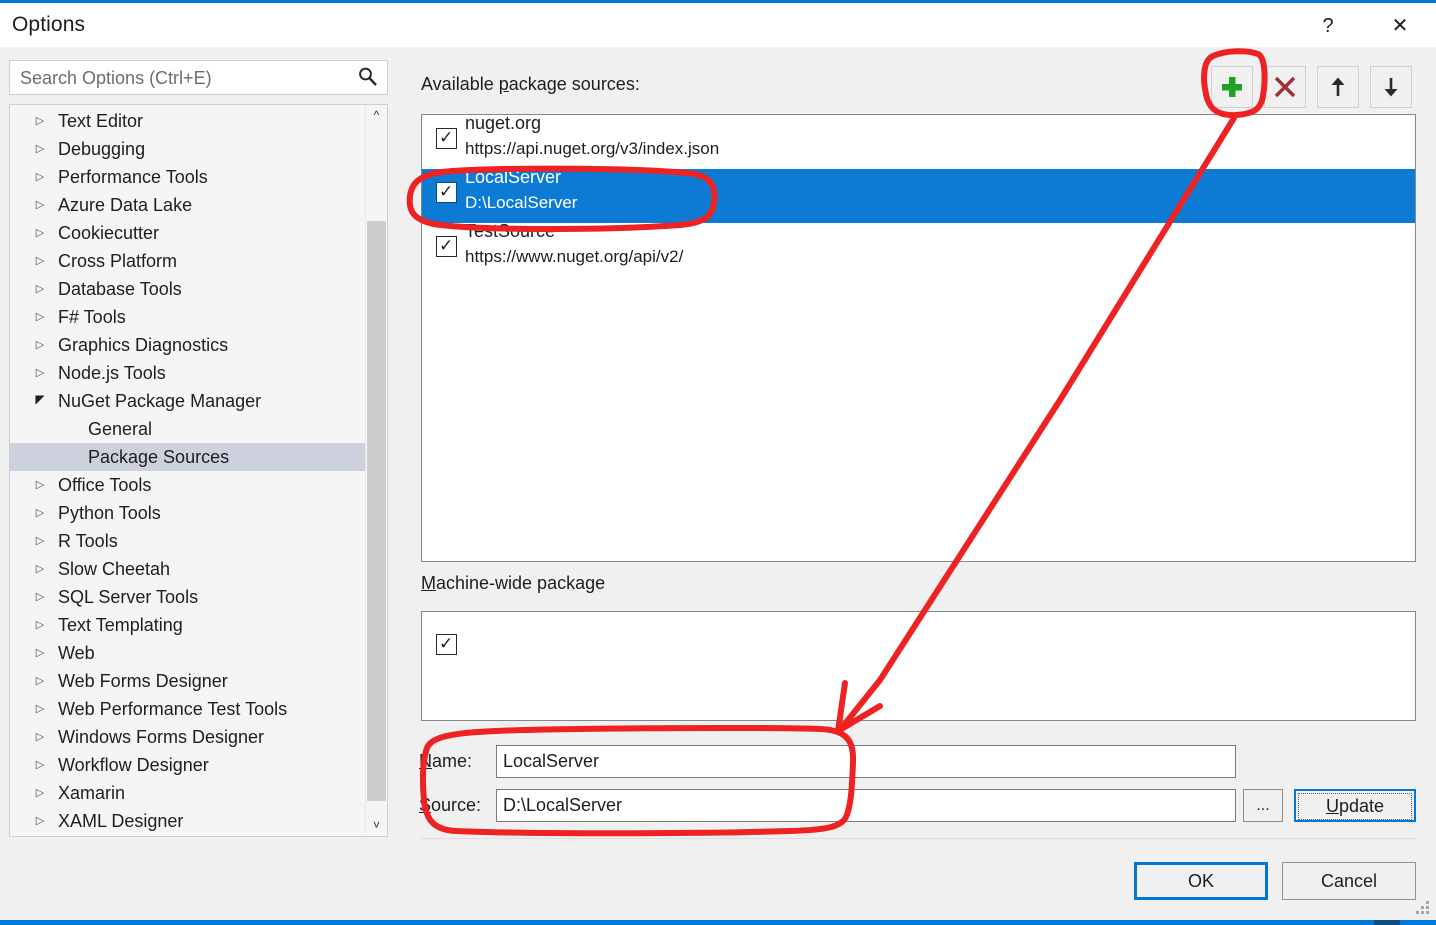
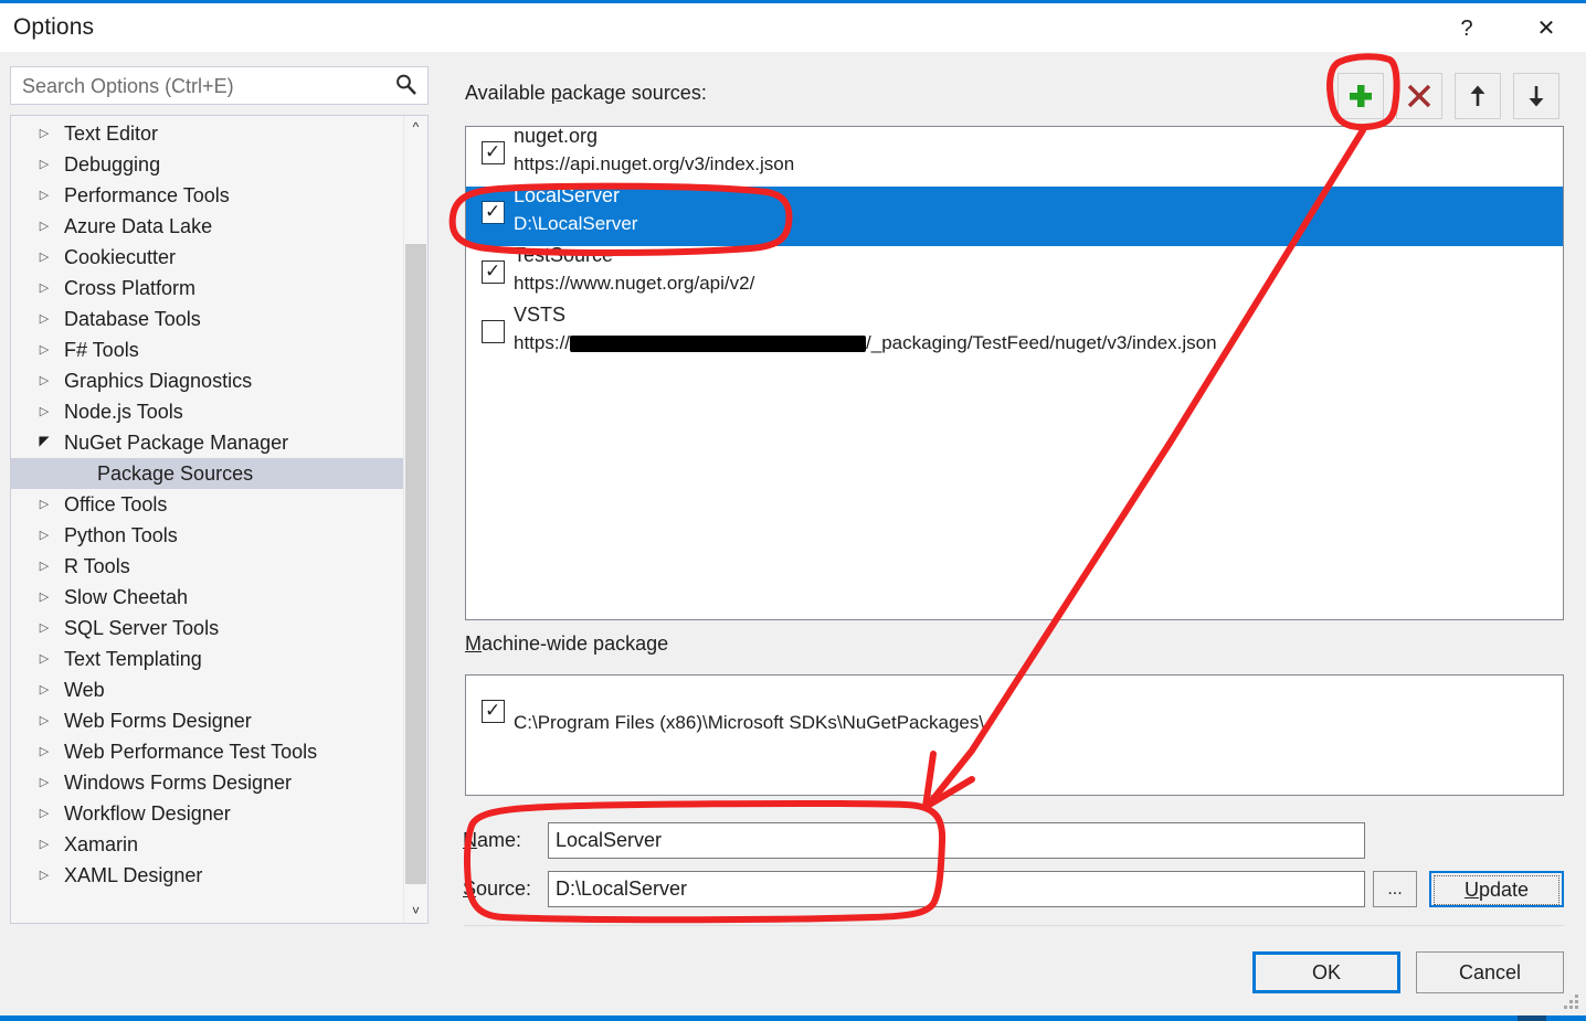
  Options
  ?
  ✕
  Search Options (Ctrl+E)
  ▷
  Text Editor
  ▷
  Debugging
  ▷
  Performance Tools
  ▷
  Azure Data Lake
  ▷
  Cookiecutter
  ▷
  Cross Platform
  ▷
  Database Tools
  ▷
  F# Tools
  ▷
  Graphics Diagnostics
  ▷
  Node.js Tools
  NuGet Package Manager
- General
  Package Sources
  ▷
  Office Tools
  ▷
  Python Tools
  ▷
  R Tools
  ▷
  Slow Cheetah
  ▷
  SQL Server Tools
  ▷
  Text Templating
  ▷
  Web
  ▷
  Web Forms Designer
  ▷
  Web Performance Test Tools
  ▷
  Windows Forms Designer
  ▷
  Workflow Designer
  ▷
  Xamarin
  ▷
  XAML Designer
  ^
  ˅
  Available package sources:
  ✓
  nuget.org
  https://api.nuget.org/v3/index.json
  ✓
  LocalServer
  D:\LocalServer
  ✓
  https://www.nuget.org/api/v2/
+ VSTS
+ https:// /_packaging/TestFeed/nuget/v3/index.json
  Machine-wide package
  ✓
+ C:\Program Files (x86)\Microsoft SDKs\NuGetPackages\
  ame:
  LocalServer
  ource:
  D:\LocalServer
  ...
  Update
  OK
  Cancel
